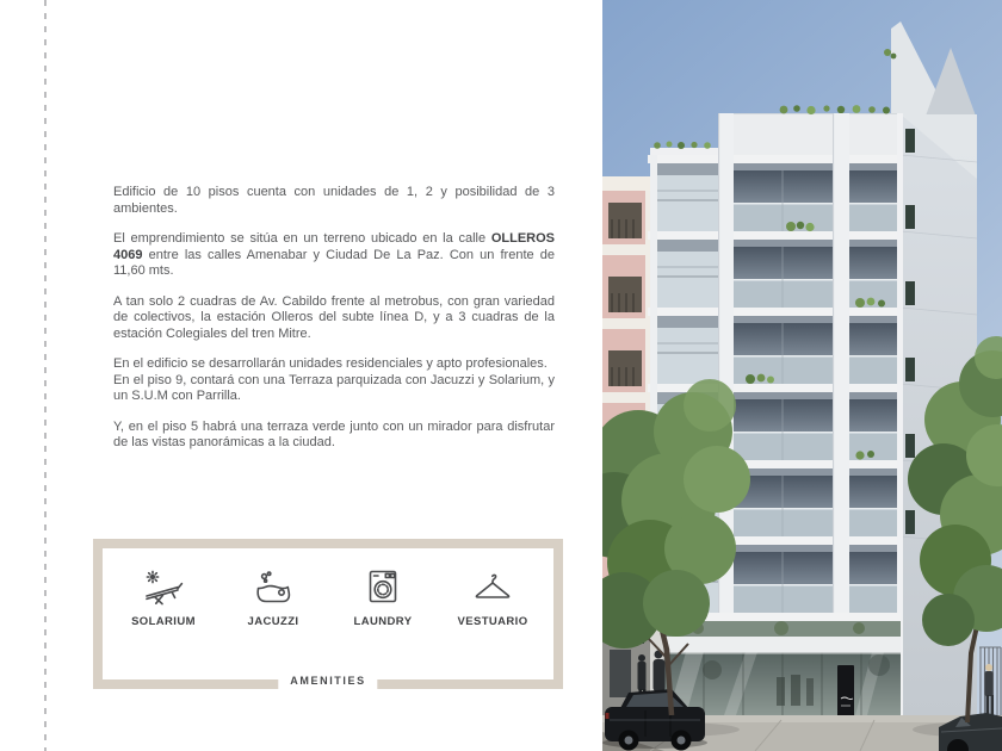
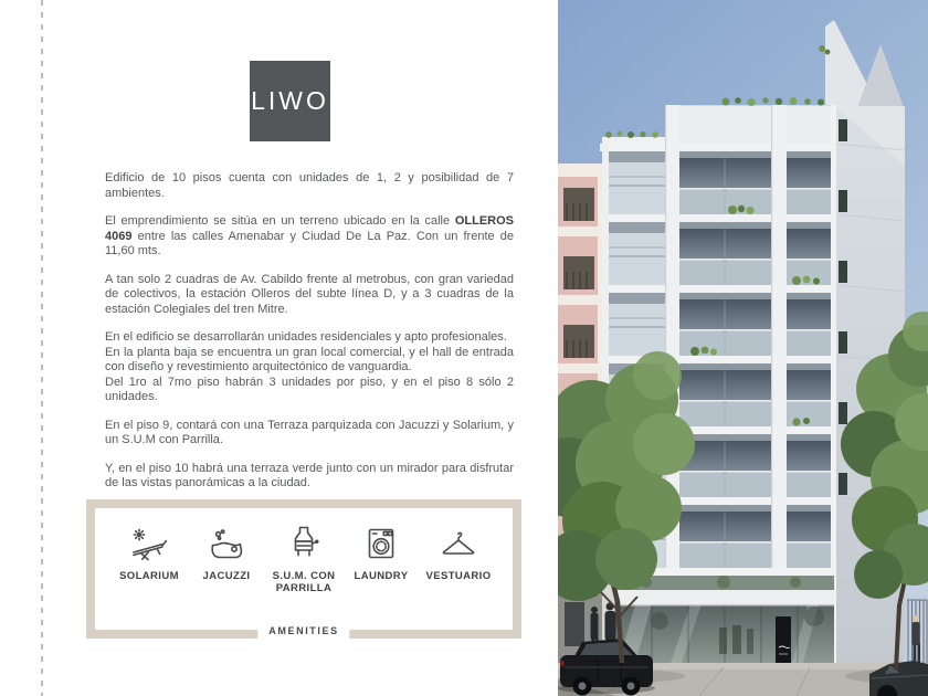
+ LIWO
- Edificio de 10 pisos cuenta con unidades de 1, 2 y posibilidad de 3 ambientes.
+ Edificio de 10 pisos cuenta con unidades de 1, 2 y posibilidad de 7 ambientes.
  El emprendimiento se sitúa en un terreno ubicado en la calle OLLEROS 4069 entre las calles Amenabar y Ciudad De La Paz. Con un frente de 11,60 mts.
  A tan solo 2 cuadras de Av. Cabildo frente al metrobus, con gran variedad de colectivos, la estación Olleros del subte línea D, y a 3 cuadras de la estación Colegiales del tren Mitre.
  En el edificio se desarrollarán unidades residenciales y apto profesionales.
+ En la planta baja se encuentra un gran local comercial, y el hall de entrada con diseño y revestimiento arquitectónico de vanguardia.
+ Del 1ro al 7mo piso habrán 3 unidades por piso, y en el piso 8 sólo 2 unidades.
  En el piso 9, contará con una Terraza parquizada con Jacuzzi y Solarium, y un S.U.M con Parrilla.
- Y, en el piso 5 habrá una terraza verde junto con un mirador para disfrutar de las vistas panorámicas a la ciudad.
+ Y, en el piso 10 habrá una terraza verde junto con un mirador para disfrutar de las vistas panorámicas a la ciudad.
  SOLARIUM
  JACUZZI
+ S.U.M. CON PARRILLA
  LAUNDRY
  VESTUARIO
  AMENITIES
